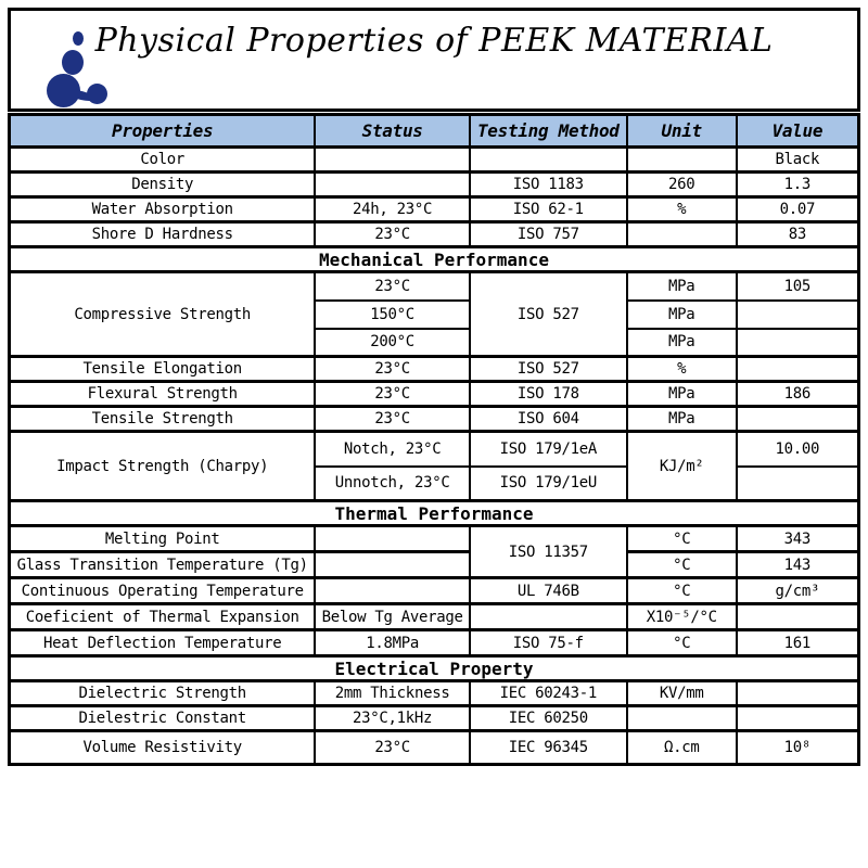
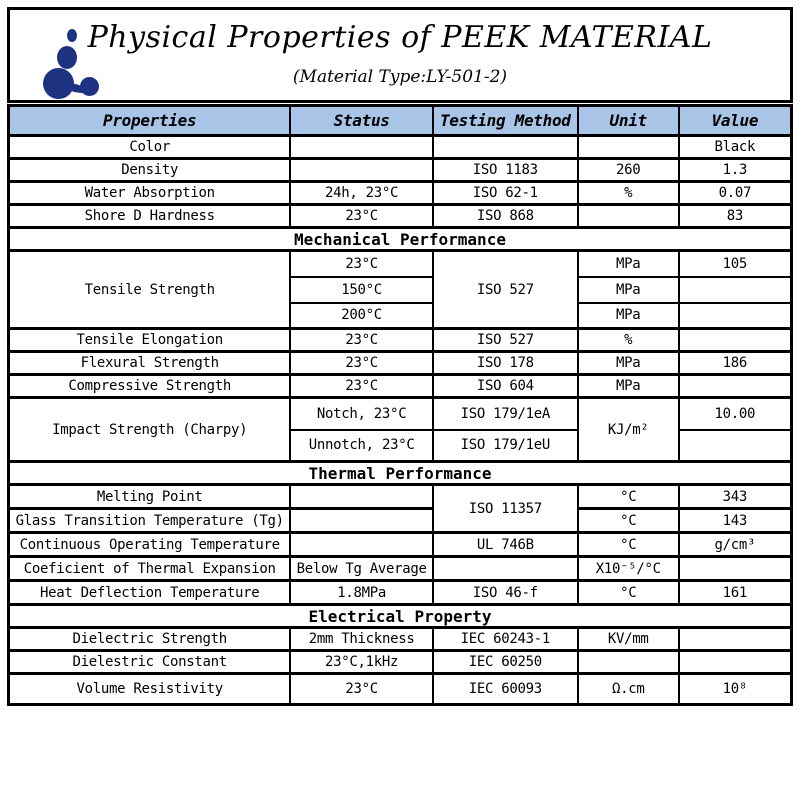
  Physical Properties of PEEK MATERIAL
+ (Material Type:LY-501-2)
  Properties	Status	Testing Method	Unit	Value
  Color				Black
  Density		ISO 1183	260	1.3
  Water Absorption	24h, 23°C	ISO 62-1	%	0.07
- Shore D Hardness	23°C	ISO 757		83
+ Shore D Hardness	23°C	ISO 868		83
  Mechanical Performance
- Compressive Strength	23°C	ISO 527	MPa	105
+ Tensile Strength	23°C	ISO 527	MPa	105
  150°C	MPa
  200°C	MPa
  Tensile Elongation	23°C	ISO 527	%
  Flexural Strength	23°C	ISO 178	MPa	186
- Tensile Strength	23°C	ISO 604	MPa
+ Compressive Strength	23°C	ISO 604	MPa
  Impact Strength (Charpy)	Notch, 23°C	ISO 179/1eA	KJ/m²	10.00
  Unnotch, 23°C	ISO 179/1eU
  Thermal Performance
  Melting Point		ISO 11357	°C	343
  Glass Transition Temperature (Tg)		°C	143
  Continuous Operating Temperature		UL 746B	°C	g/cm³
  Coeficient of Thermal Expansion	Below Tg Average		X10⁻⁵/°C
- Heat Deflection Temperature	1.8MPa	ISO 75-f	°C	161
+ Heat Deflection Temperature	1.8MPa	ISO 46-f	°C	161
  Electrical Property
  Dielectric Strength	2mm Thickness	IEC 60243-1	KV/mm
  Dielestric Constant	23°C,1kHz	IEC 60250
- Volume Resistivity	23°C	IEC 96345	Ω.cm	10⁸
+ Volume Resistivity	23°C	IEC 60093	Ω.cm	10⁸
